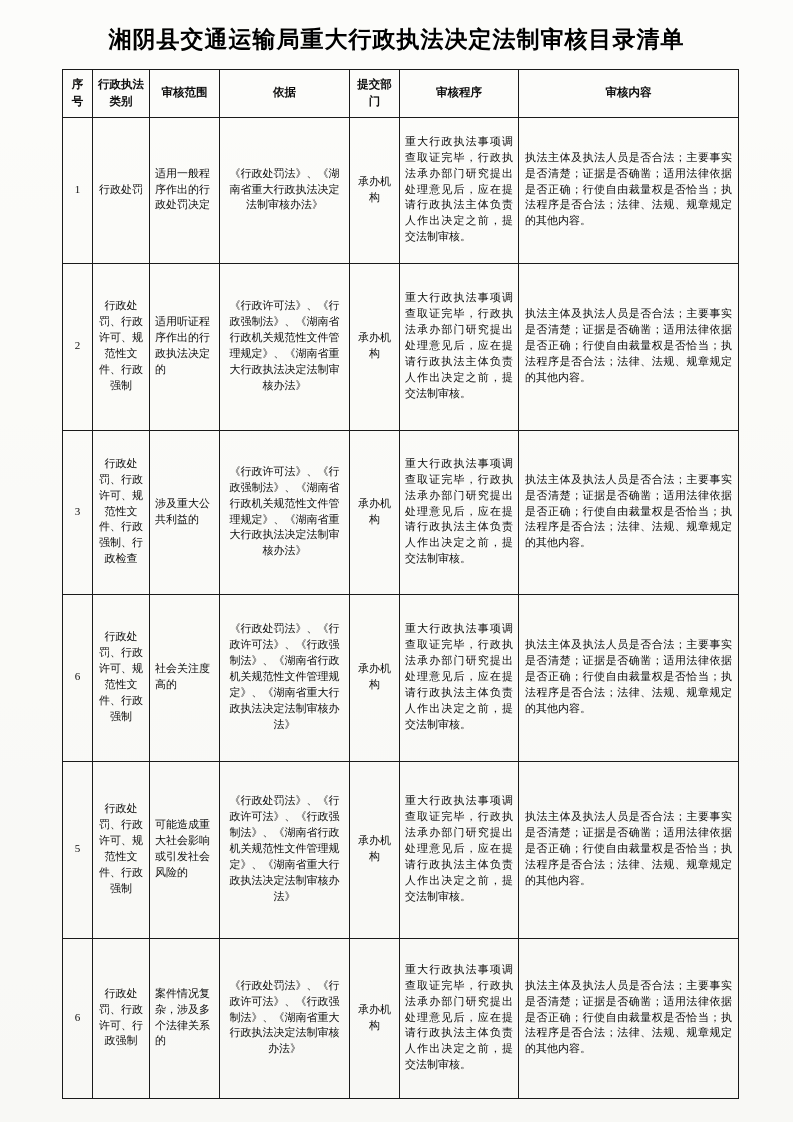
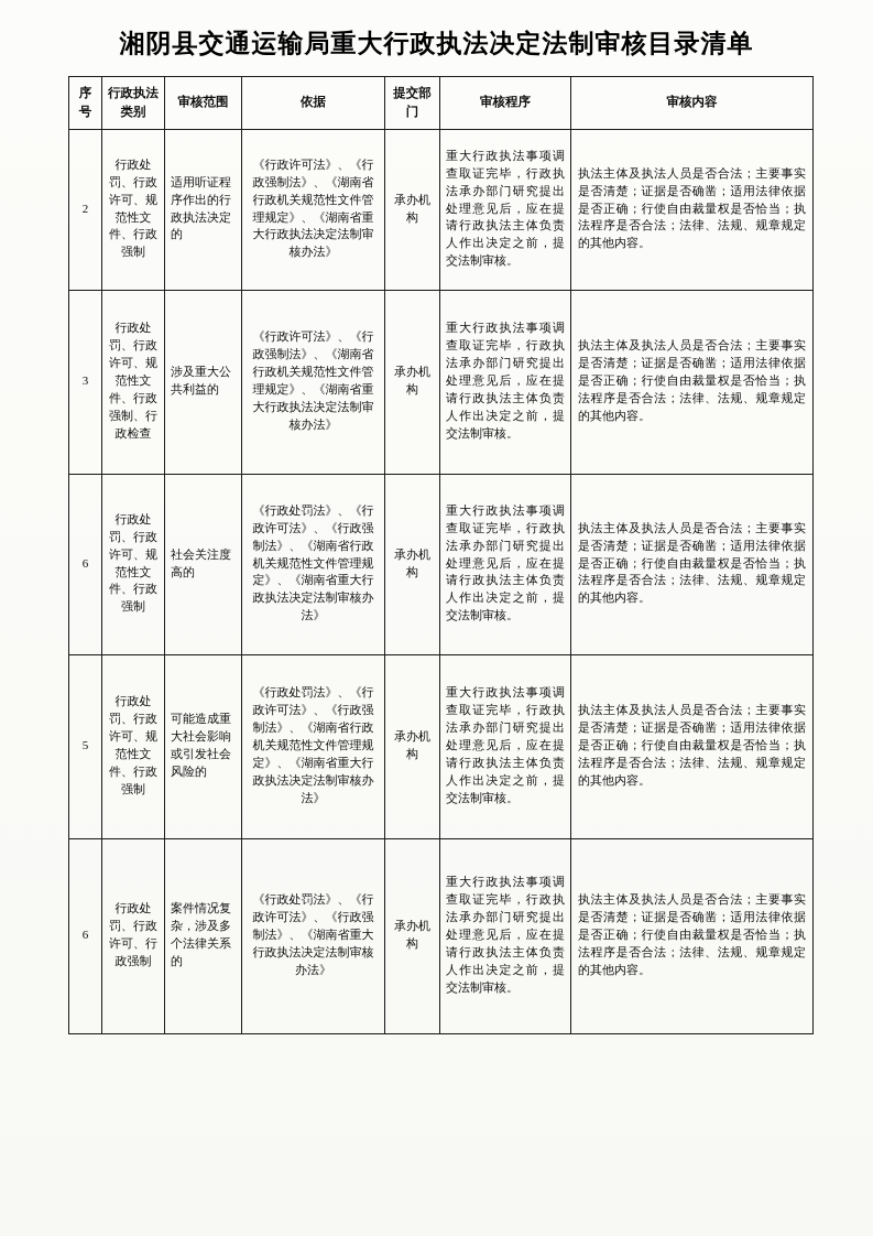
  湘阴县交通运输局重大行政执法决定法制审核目录清单
  序号	行政执法类别	审核范围	依据	提交部门	审核程序	审核内容
- 1	行政处罚	适用一般程序作出的行政处罚决定	《行政处罚法》、《湖南省重大行政执法决定法制审核办法》	承办机构	重大行政执法事项调查取证完毕，行政执法承办部门研究提出处理意见后，应在提请行政执法主体负责人作出决定之前，提交法制审核。	执法主体及执法人员是否合法；主要事实是否清楚；证据是否确凿；适用法律依据是否正确；行使自由裁量权是否恰当；执法程序是否合法；法律、法规、规章规定的其他内容。
  2	行政处罚、行政许可、规范性文件、行政强制	适用听证程序作出的行政执法决定的	《行政许可法》、《行政强制法》、《湖南省行政机关规范性文件管理规定》、《湖南省重大行政执法决定法制审核办法》	承办机构	重大行政执法事项调查取证完毕，行政执法承办部门研究提出处理意见后，应在提请行政执法主体负责人作出决定之前，提交法制审核。	执法主体及执法人员是否合法；主要事实是否清楚；证据是否确凿；适用法律依据是否正确；行使自由裁量权是否恰当；执法程序是否合法；法律、法规、规章规定的其他内容。
  3	行政处罚、行政许可、规范性文件、行政强制、行政检查	涉及重大公共利益的	《行政许可法》、《行政强制法》、《湖南省行政机关规范性文件管理规定》、《湖南省重大行政执法决定法制审核办法》	承办机构	重大行政执法事项调查取证完毕，行政执法承办部门研究提出处理意见后，应在提请行政执法主体负责人作出决定之前，提交法制审核。	执法主体及执法人员是否合法；主要事实是否清楚；证据是否确凿；适用法律依据是否正确；行使自由裁量权是否恰当；执法程序是否合法；法律、法规、规章规定的其他内容。
  6	行政处罚、行政许可、规范性文件、行政强制	社会关注度高的	《行政处罚法》、《行政许可法》、《行政强制法》、《湖南省行政机关规范性文件管理规定》、《湖南省重大行政执法决定法制审核办法》	承办机构	重大行政执法事项调查取证完毕，行政执法承办部门研究提出处理意见后，应在提请行政执法主体负责人作出决定之前，提交法制审核。	执法主体及执法人员是否合法；主要事实是否清楚；证据是否确凿；适用法律依据是否正确；行使自由裁量权是否恰当；执法程序是否合法；法律、法规、规章规定的其他内容。
  5	行政处罚、行政许可、规范性文件、行政强制	可能造成重大社会影响或引发社会风险的	《行政处罚法》、《行政许可法》、《行政强制法》、《湖南省行政机关规范性文件管理规定》、《湖南省重大行政执法决定法制审核办法》	承办机构	重大行政执法事项调查取证完毕，行政执法承办部门研究提出处理意见后，应在提请行政执法主体负责人作出决定之前，提交法制审核。	执法主体及执法人员是否合法；主要事实是否清楚；证据是否确凿；适用法律依据是否正确；行使自由裁量权是否恰当；执法程序是否合法；法律、法规、规章规定的其他内容。
  6	行政处罚、行政许可、行政强制	案件情况复杂，涉及多个法律关系的	《行政处罚法》、《行政许可法》、《行政强制法》、《湖南省重大行政执法决定法制审核办法》	承办机构	重大行政执法事项调查取证完毕，行政执法承办部门研究提出处理意见后，应在提请行政执法主体负责人作出决定之前，提交法制审核。	执法主体及执法人员是否合法；主要事实是否清楚；证据是否确凿；适用法律依据是否正确；行使自由裁量权是否恰当；执法程序是否合法；法律、法规、规章规定的其他内容。
